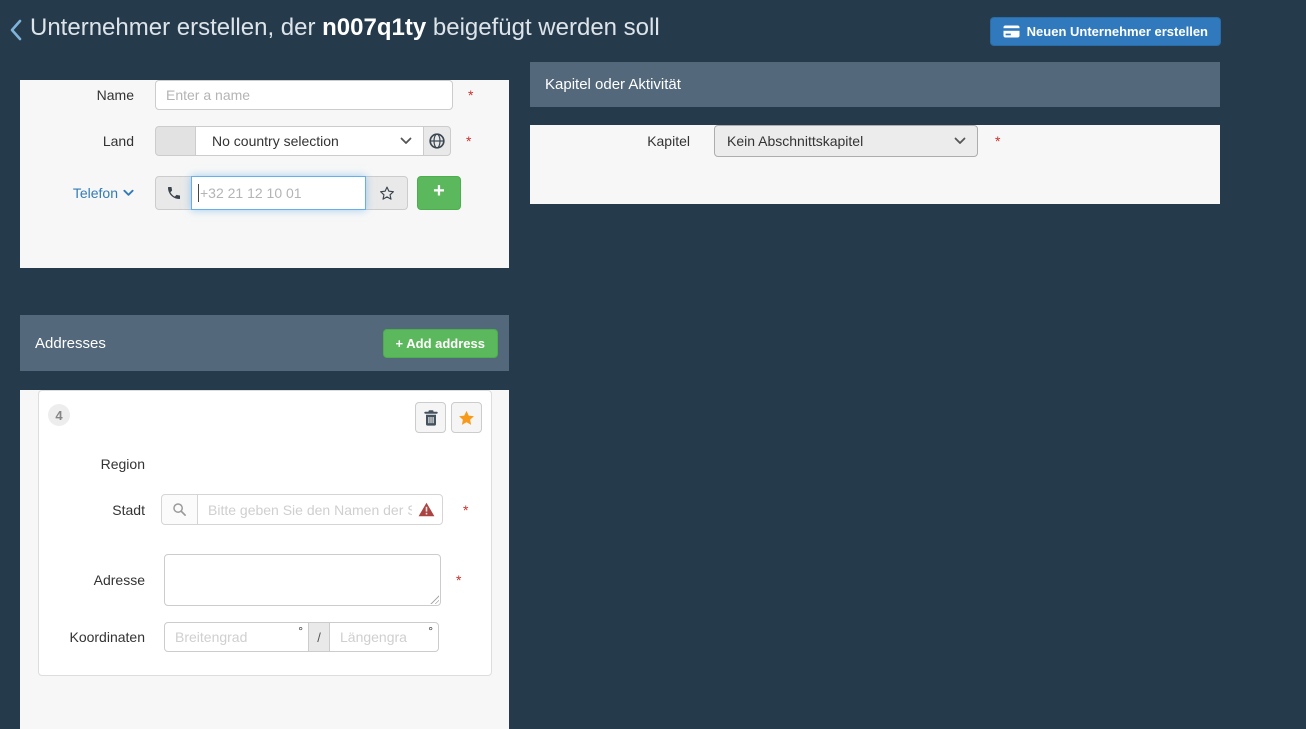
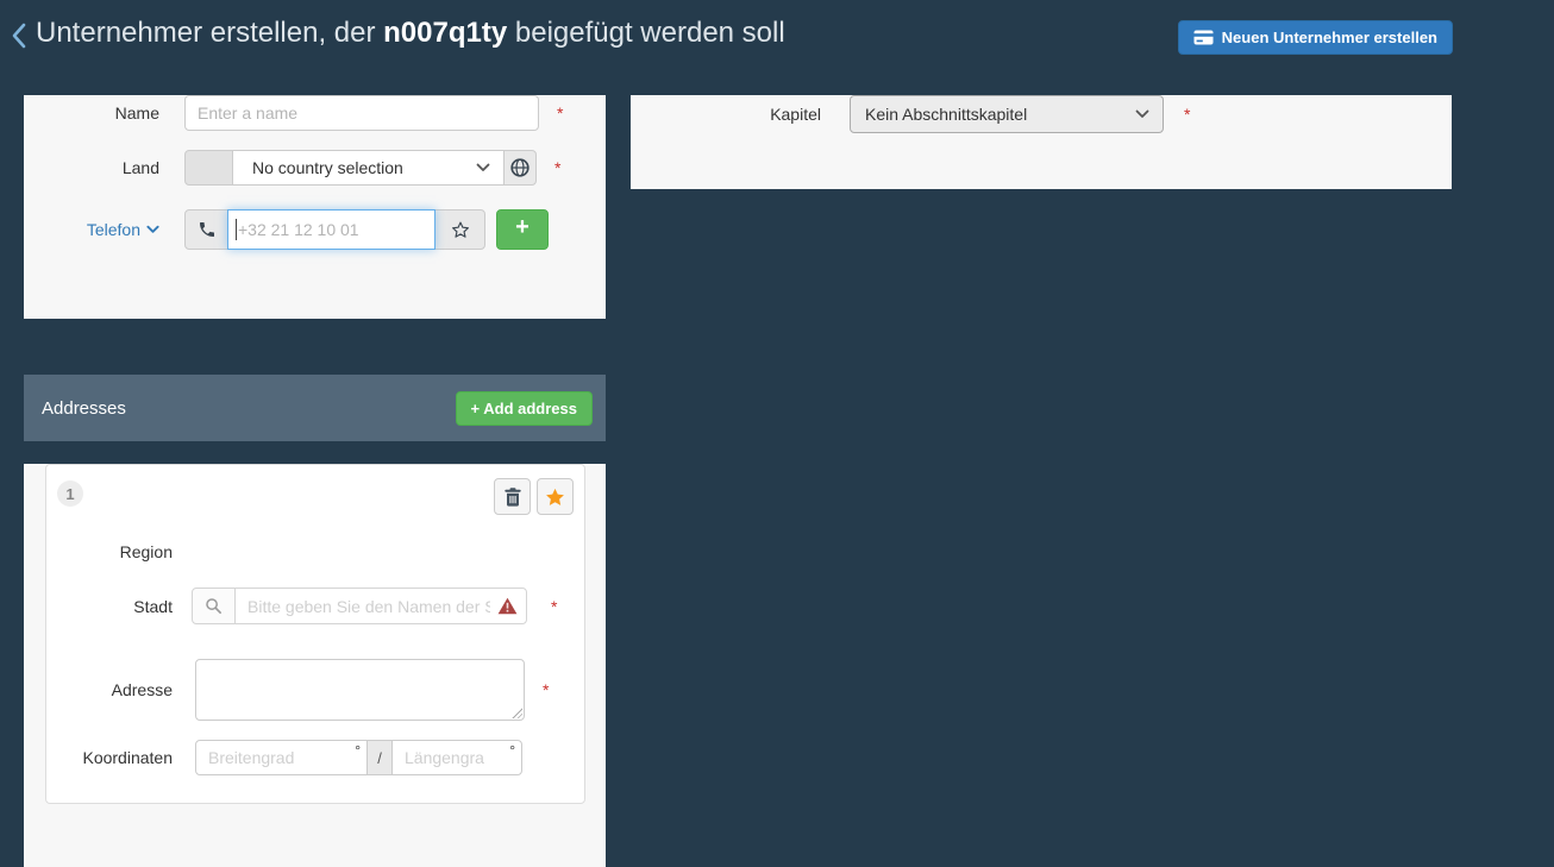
  Unternehmer erstellen, der n007q1ty beigefügt werden soll
  Neuen Unternehmer erstellen
  Name
  Enter a name
  *
  Land
  No country selection
  *
  Telefon
  +32 21 12 10 01
  +
- Kapitel oder Aktivität
  Kapitel
  Kein Abschnittskapitel
  *
  Addresses
  + Add address
- 4
+ 1
  Region
  Stadt
  Bitte geben Sie den Namen der S
  *
  Adresse
  *
  Koordinaten
  Breitengrad
  °
  /
  Längengra
  °
